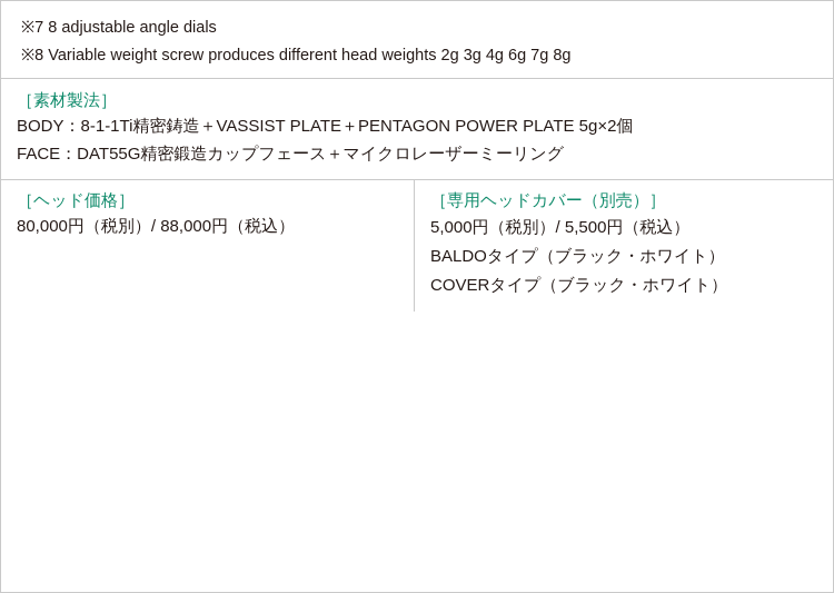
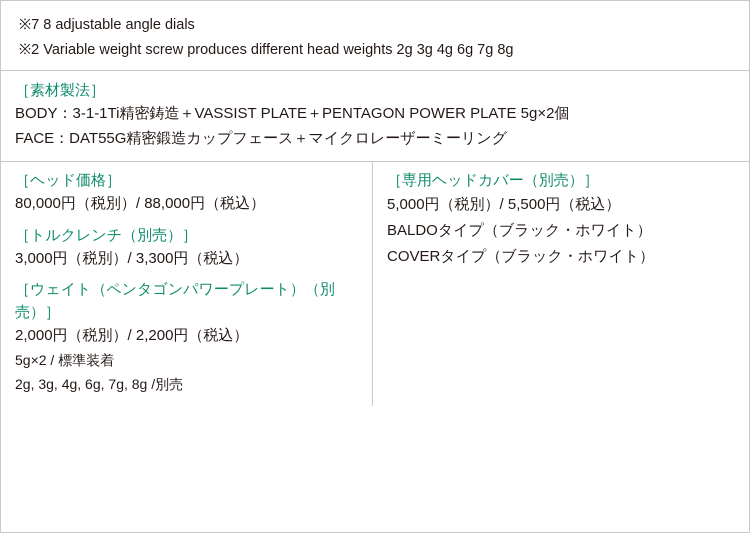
  ※7 8 adjustable angle dials
- ※8 Variable weight screw produces different head weights 2g 3g 4g 6g 7g 8g
+ ※2 Variable weight screw produces different head weights 2g 3g 4g 6g 7g 8g
  ［素材製法］
- BODY：8-1-1Ti精密鋳造＋VASSIST PLATE＋PENTAGON POWER PLATE 5g×2個
+ BODY：3-1-1Ti精密鋳造＋VASSIST PLATE＋PENTAGON POWER PLATE 5g×2個
  FACE：DAT55G精密鍛造カップフェース＋マイクロレーザーミーリング
  ［ヘッド価格］
  80,000円（税別）/ 88,000円（税込）
+ ［トルクレンチ（別売）］
+ 3,000円（税別）/ 3,300円（税込）
+ ［ウェイト（ペンタゴンパワープレート）（別売）］
+ 2,000円（税別）/ 2,200円（税込）
+ 5g×2 / 標準装着
+ 2g, 3g, 4g, 6g, 7g, 8g /別売
  ［専用ヘッドカバー（別売）］
  5,000円（税別）/ 5,500円（税込）
  BALDOタイプ（ブラック・ホワイト）
  COVERタイプ（ブラック・ホワイト）
